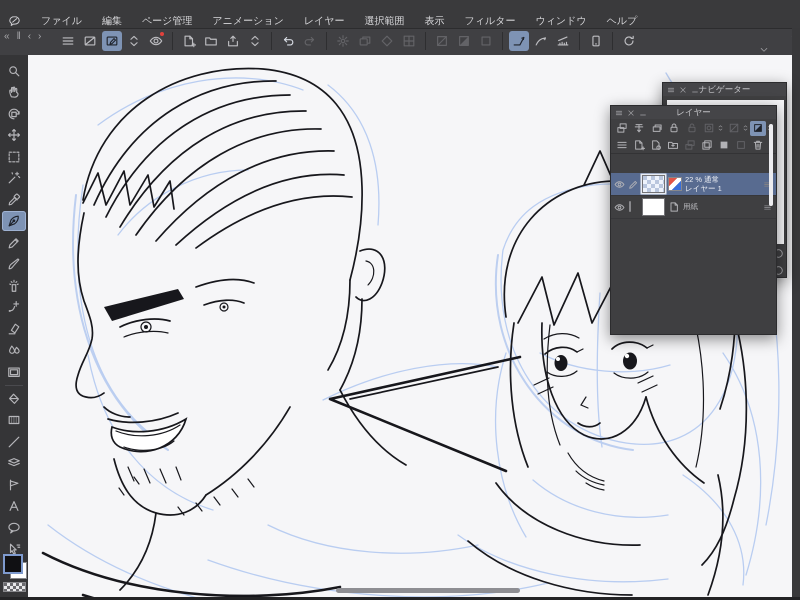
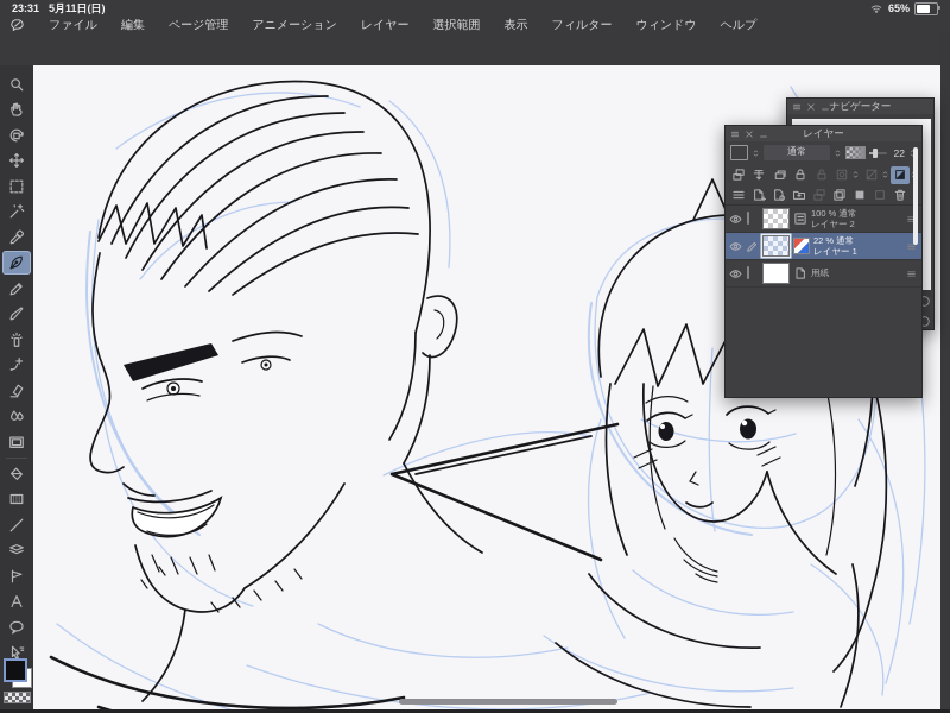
+ 23:31
+ 5月11日(日)
+ 65%
  ファイル
  編集
  ページ管理
  アニメーション
  レイヤー
  選択範囲
  表示
  フィルター
  ウィンドウ
  ヘルプ
- «
- ‖
- ‹
- ›
  ナビゲーター
  レイヤー
+ 通常
+ 22
+ 100 % 通常
+ レイヤー 2
  22 % 通常
  レイヤー 1
  用紙
